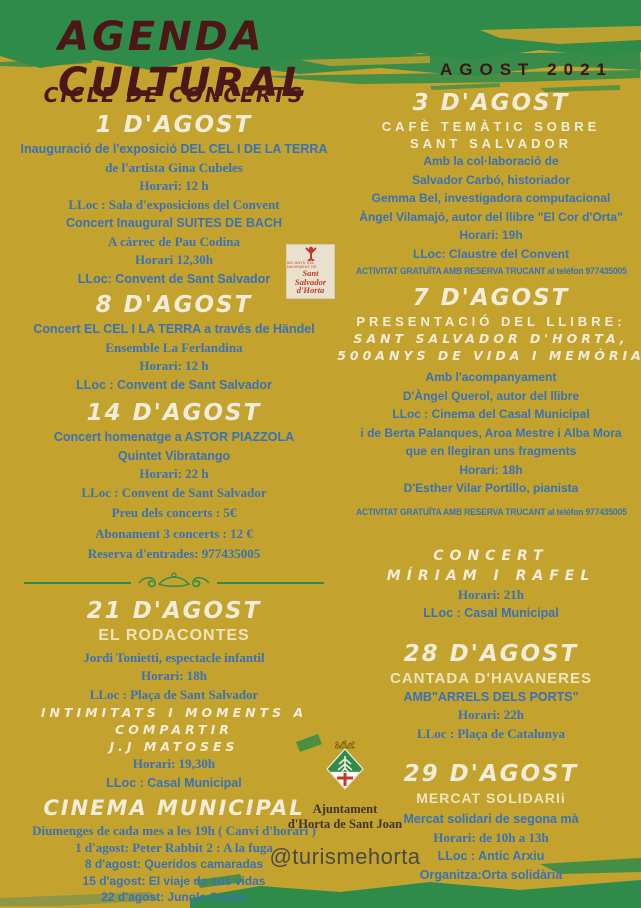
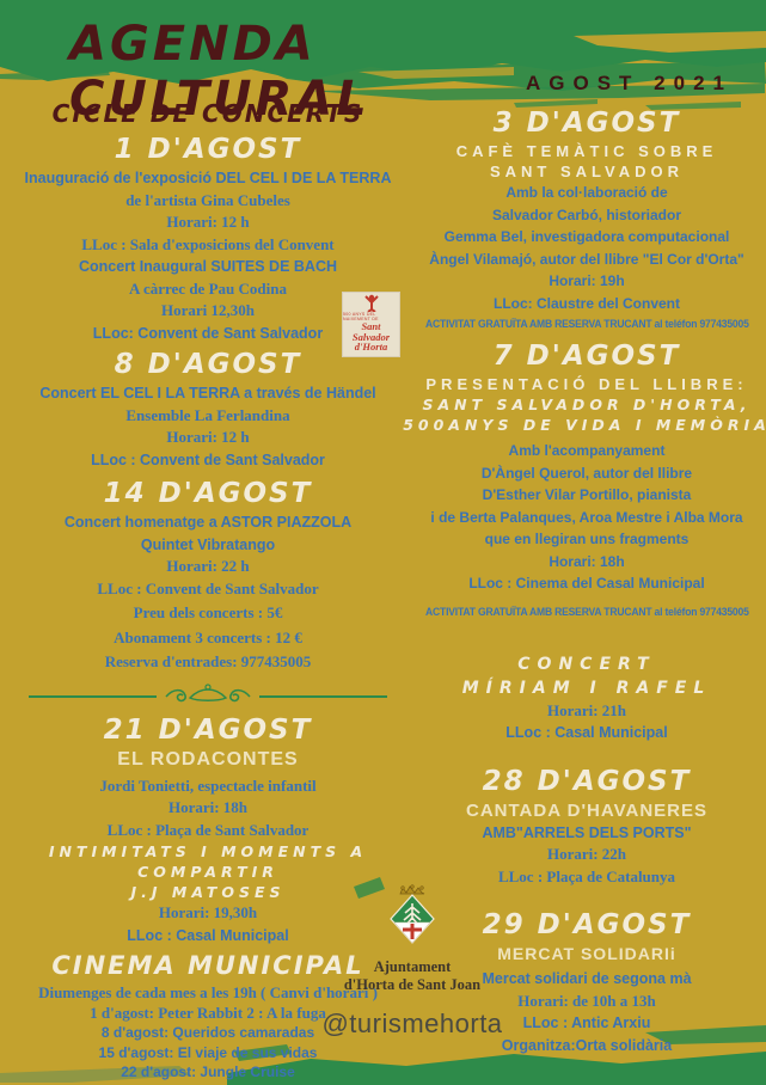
  AGENDA CULTURAL
  AGOST 2021
  Sant
  Salvador
  d'Horta
  CICLE DE CONCERTS
  1 D'AGOST
  Inauguració de l'exposició DEL CEL I DE LA TERRA
  de l'artista Gina Cubeles
  Horari: 12 h
  LLoc : Sala d'exposicions del Convent
  Concert Inaugural SUITES DE BACH
  A càrrec de Pau Codina
  Horari 12,30h
  LLoc: Convent de Sant Salvador
  8 D'AGOST
  Concert EL CEL I LA TERRA a través de Händel
  Ensemble La Ferlandina
  Horari: 12 h
  LLoc : Convent de Sant Salvador
  14 D'AGOST
  Concert homenatge a ASTOR PIAZZOLA
  Quintet Vibratango
  Horari: 22 h
  LLoc : Convent de Sant Salvador
  Preu dels concerts : 5€
  Abonament 3 concerts : 12 €
  Reserva d'entrades: 977435005
  21 D'AGOST
  EL RODACONTES
  Jordi Tonietti, espectacle infantil
  Horari: 18h
  LLoc : Plaça de Sant Salvador
  INTIMITATS I MOMENTS A
  COMPARTIR
  J.J MATOSES
  Horari: 19,30h
  LLoc : Casal Municipal
  CINEMA MUNICIPAL
  Diumenges de cada mes a les 19h ( Canvi d'horari )
  1 d'agost: Peter Rabbit 2 : A la fuga
  8 d'agost: Queridos camaradas
  15 d'agost: El viaje de sus vidas
  22 d'agost: Jungle Cruise
  3 D'AGOST
  CAFÈ TEMÀTIC SOBRE
  SANT SALVADOR
  Amb la col·laboració de
  Salvador Carbó, historiador
  Gemma Bel, investigadora computacional
  Àngel Vilamajó, autor del llibre "El Cor d'Orta"
  Horari: 19h
  LLoc: Claustre del Convent
  ACTIVITAT GRATUÏTA AMB RESERVA TRUCANT al teléfon 977435005
  7 D'AGOST
  PRESENTACIÓ DEL LLIBRE:
  SANT SALVADOR D'HORTA,
  500ANYS DE VIDA I MEMÒRIA
  Amb l'acompanyament
  D'Àngel Querol, autor del llibre
- LLoc : Cinema del Casal Municipal
+ D'Esther Vilar Portillo, pianista
  i de Berta Palanques, Aroa Mestre i Alba Mora
  que en llegiran uns fragments
  Horari: 18h
- D'Esther Vilar Portillo, pianista
+ LLoc : Cinema del Casal Municipal
  ACTIVITAT GRATUÏTA AMB RESERVA TRUCANT al teléfon 977435005
  CONCERT
  MÍRIAM I RAFEL
  Horari: 21h
  LLoc : Casal Municipal
  28 D'AGOST
  CANTADA D'HAVANERES
  AMB"ARRELS DELS PORTS"
  Horari: 22h
  LLoc : Plaça de Catalunya
  29 D'AGOST
  MERCAT SOLIDARIi
  Mercat solidari de segona mà
  Horari: de 10h a 13h
  LLoc : Antic Arxiu
  Organitza:Orta solidària
  Ajuntament
  d'Horta de Sant Joan
  @turismehorta
